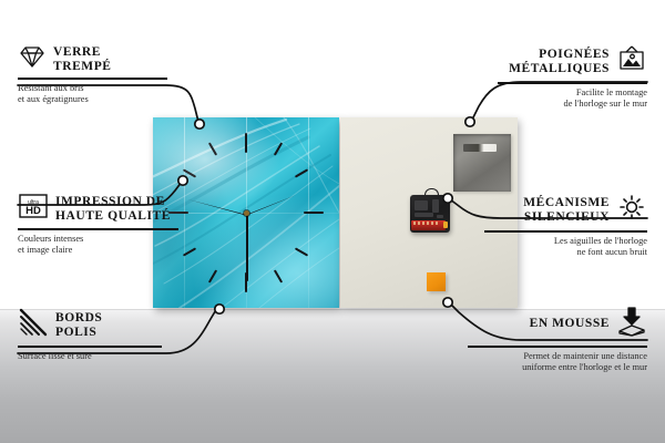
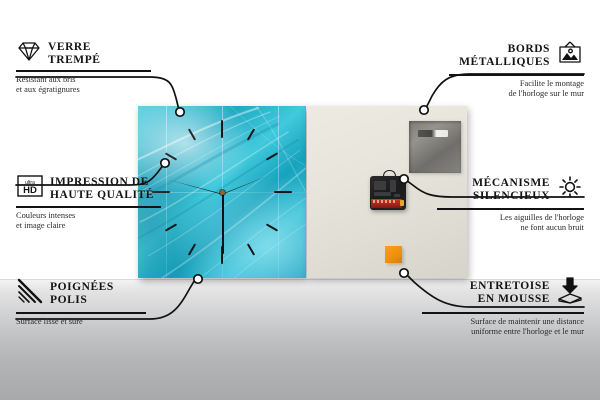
  VERRE
  TREMPÉ
  Résistant aux bris
  et aux égratignures
  HD
  IMPRESSION DE
  HAUTE QUALITÉ
  Couleurs intenses
  et image claire
- BORDS
+ POIGNÉES
  POLIS
  Surface lisse et sûre
- POIGNÉES
+ BORDS
  MÉTALLIQUES
  Facilite le montage
  de l'horloge sur le mur
  MÉCANISME
  SILENCIEUX
  Les aiguilles de l'horloge
  ne font aucun bruit
+ ENTRETOISE
  EN MOUSSE
- Permet de maintenir une distance
+ Surface de maintenir une distance
  uniforme entre l'horloge et le mur
